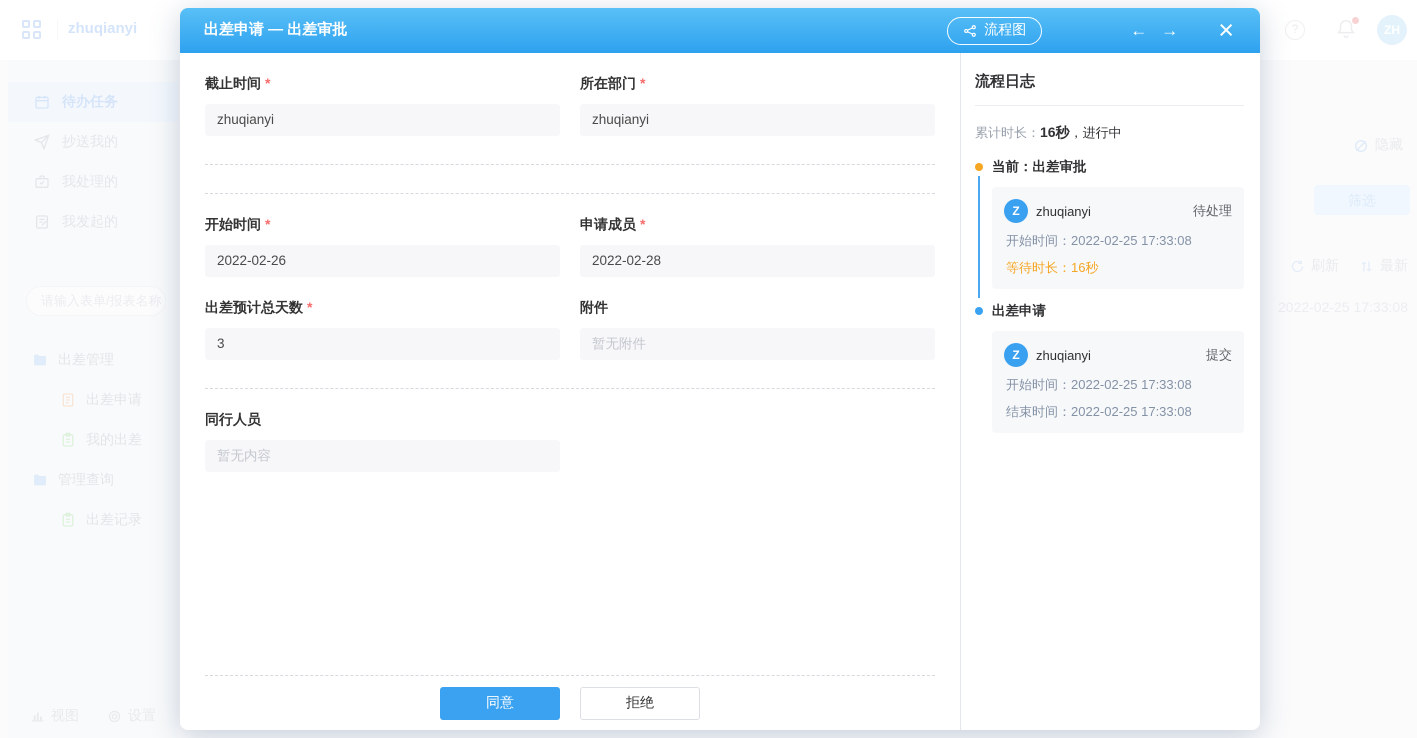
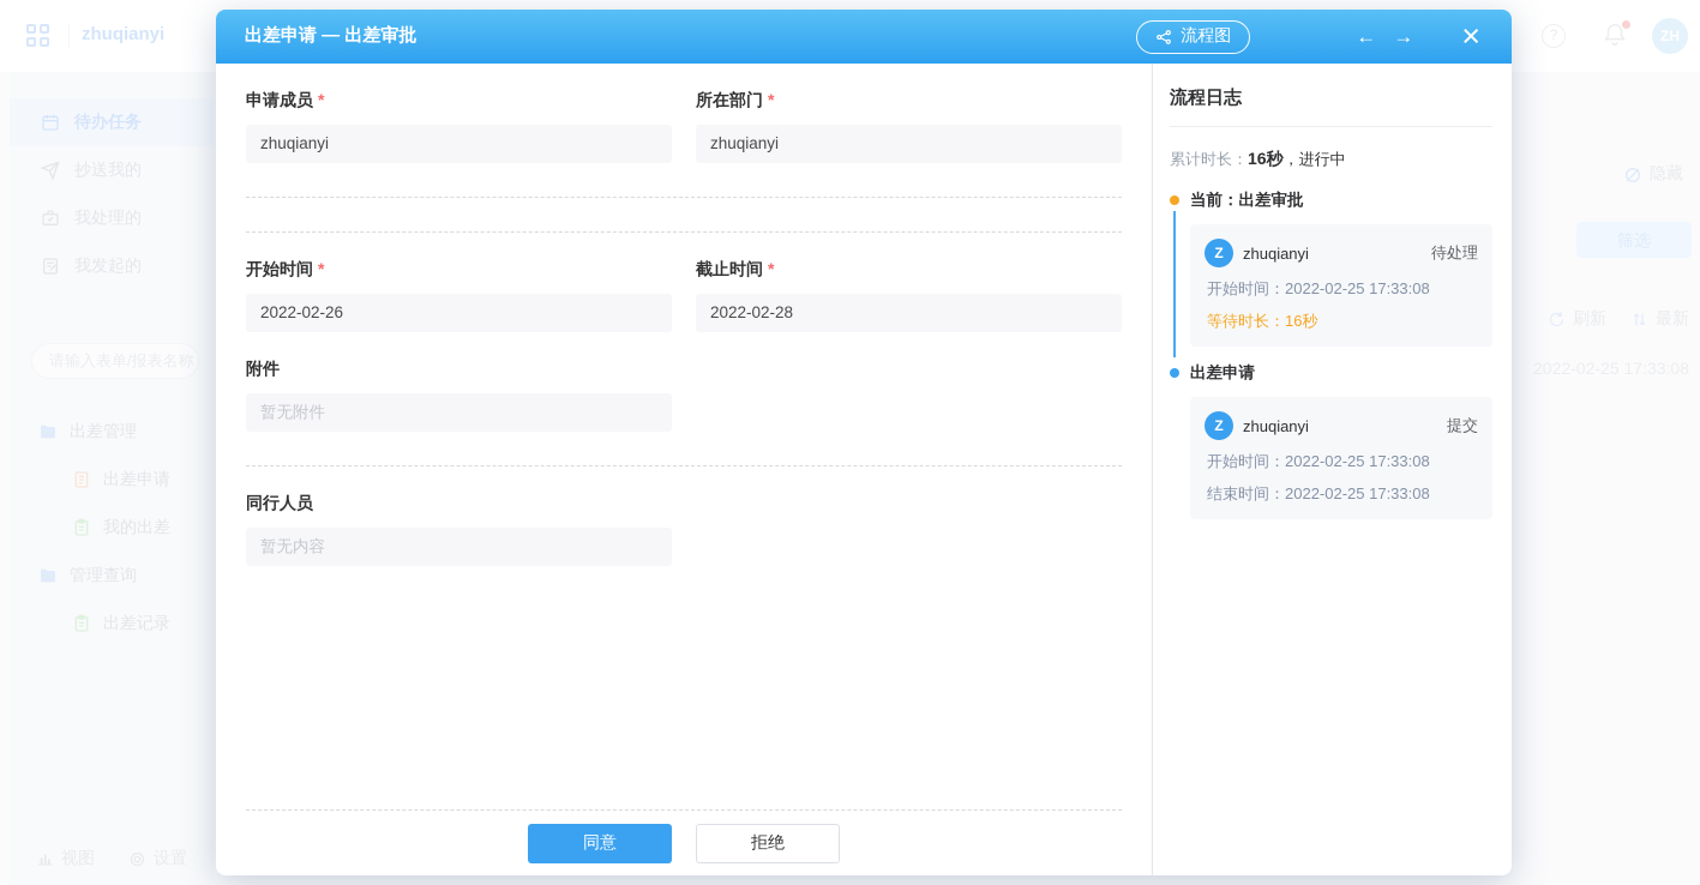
  zhuqianyi
  ZH
  待办任务
  出差申请 — 出差审批
  流程图
  ←
  →
  ×
- 截止时间 *
+ 申请成员 *
  zhuqianyi
  所在部门 *
  zhuqianyi
  开始时间 *
  2022-02-26
- 申请成员 *
+ 截止时间 *
  2022-02-28
- 出差预计总天数 *
- 3
  附件
  暂无附件
  同行人员
  暂无内容
  同意
  拒绝
  流程日志
  累计时长：16秒，进行中
  当前：出差审批
  Z
  zhuqianyi
  待处理
  开始时间：2022-02-25 17:33:08
  等待时长：16秒
  出差申请
  Z
  zhuqianyi
  提交
  开始时间：2022-02-25 17:33:08
  结束时间：2022-02-25 17:33:08
